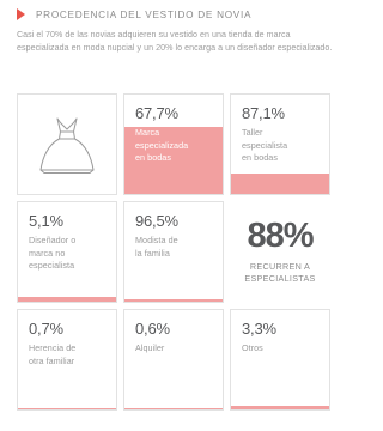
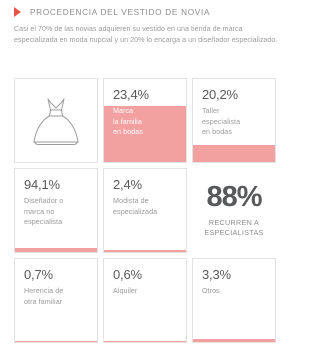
  PROCEDENCIA DEL VESTIDO DE NOVIA
  Casi el 70% de las novias adquieren su vestido en una tienda de marca especializada en moda nupcial y un 20% lo encarga a un diseñador especializado.
- 67,7%
+ 23,4%
  Marca
- especializada
+ la familia
  en bodas
- 87,1%
+ 20,2%
  Taller
  especialista
  en bodas
- 5,1%
+ 94,1%
  Diseñador o
  marca no
  especialista
- 96,5%
+ 2,4%
  Modista de
- la familia
+ especializada
  88%
  RECURREN A
  ESPECIALISTAS
  0,7%
  Herencia de
  otra familiar
  0,6%
  Alquiler
  3,3%
  Otros
